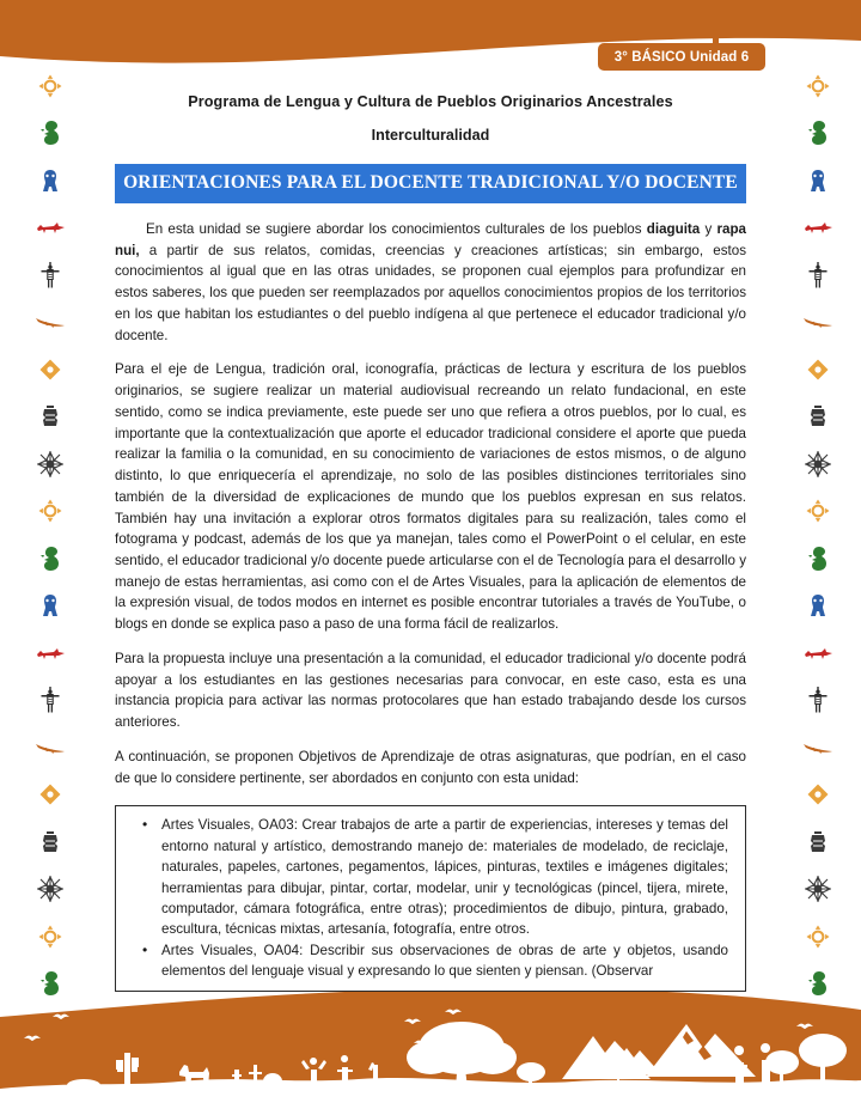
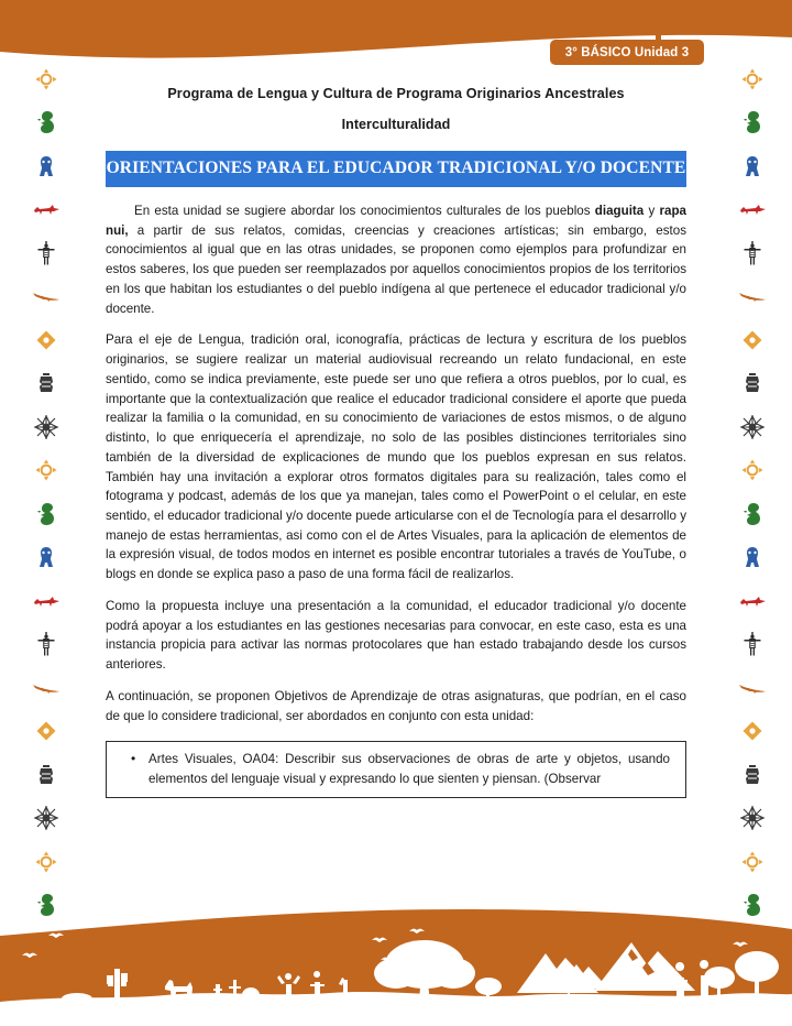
- 3° BÁSICO Unidad 6
+ 3° BÁSICO Unidad 3
- Programa de Lengua y Cultura de Pueblos Originarios Ancestrales
+ Programa de Lengua y Cultura de Programa Originarios Ancestrales
  Interculturalidad
- ORIENTACIONES PARA EL DOCENTE TRADICIONAL Y/O DOCENTE
+ ORIENTACIONES PARA EL EDUCADOR TRADICIONAL Y/O DOCENTE
- En esta unidad se sugiere abordar los conocimientos culturales de los pueblos diaguita y rapa nui, a partir de sus relatos, comidas, creencias y creaciones artísticas; sin embargo, estos conocimientos al igual que en las otras unidades, se proponen cual ejemplos para profundizar en estos saberes, los que pueden ser reemplazados por aquellos conocimientos propios de los territorios en los que habitan los estudiantes o del pueblo indígena al que pertenece el educador tradicional y/o docente.
+ En esta unidad se sugiere abordar los conocimientos culturales de los pueblos diaguita y rapa nui, a partir de sus relatos, comidas, creencias y creaciones artísticas; sin embargo, estos conocimientos al igual que en las otras unidades, se proponen como ejemplos para profundizar en estos saberes, los que pueden ser reemplazados por aquellos conocimientos propios de los territorios en los que habitan los estudiantes o del pueblo indígena al que pertenece el educador tradicional y/o docente.
- Para el eje de Lengua, tradición oral, iconografía, prácticas de lectura y escritura de los pueblos originarios, se sugiere realizar un material audiovisual recreando un relato fundacional, en este sentido, como se indica previamente, este puede ser uno que refiera a otros pueblos, por lo cual, es importante que la contextualización que aporte el educador tradicional considere el aporte que pueda realizar la familia o la comunidad, en su conocimiento de variaciones de estos mismos, o de alguno distinto, lo que enriquecería el aprendizaje, no solo de las posibles distinciones territoriales sino también de la diversidad de explicaciones de mundo que los pueblos expresan en sus relatos. También hay una invitación a explorar otros formatos digitales para su realización, tales como el fotograma y podcast, además de los que ya manejan, tales como el PowerPoint o el celular, en este sentido, el educador tradicional y/o docente puede articularse con el de Tecnología para el desarrollo y manejo de estas herramientas, asi como con el de Artes Visuales, para la aplicación de elementos de la expresión visual, de todos modos en internet es posible encontrar tutoriales a través de YouTube, o blogs en donde se explica paso a paso de una forma fácil de realizarlos.
+ Para el eje de Lengua, tradición oral, iconografía, prácticas de lectura y escritura de los pueblos originarios, se sugiere realizar un material audiovisual recreando un relato fundacional, en este sentido, como se indica previamente, este puede ser uno que refiera a otros pueblos, por lo cual, es importante que la contextualización que realice el educador tradicional considere el aporte que pueda realizar la familia o la comunidad, en su conocimiento de variaciones de estos mismos, o de alguno distinto, lo que enriquecería el aprendizaje, no solo de las posibles distinciones territoriales sino también de la diversidad de explicaciones de mundo que los pueblos expresan en sus relatos. También hay una invitación a explorar otros formatos digitales para su realización, tales como el fotograma y podcast, además de los que ya manejan, tales como el PowerPoint o el celular, en este sentido, el educador tradicional y/o docente puede articularse con el de Tecnología para el desarrollo y manejo de estas herramientas, asi como con el de Artes Visuales, para la aplicación de elementos de la expresión visual, de todos modos en internet es posible encontrar tutoriales a través de YouTube, o blogs en donde se explica paso a paso de una forma fácil de realizarlos.
- Para la propuesta incluye una presentación a la comunidad, el educador tradicional y/o docente podrá apoyar a los estudiantes en las gestiones necesarias para convocar, en este caso, esta es una instancia propicia para activar las normas protocolares que han estado trabajando desde los cursos anteriores.
+ Como la propuesta incluye una presentación a la comunidad, el educador tradicional y/o docente podrá apoyar a los estudiantes en las gestiones necesarias para convocar, en este caso, esta es una instancia propicia para activar las normas protocolares que han estado trabajando desde los cursos anteriores.
- A continuación, se proponen Objetivos de Aprendizaje de otras asignaturas, que podrían, en el caso de que lo considere pertinente, ser abordados en conjunto con esta unidad:
+ A continuación, se proponen Objetivos de Aprendizaje de otras asignaturas, que podrían, en el caso de que lo considere tradicional, ser abordados en conjunto con esta unidad:
- Artes Visuales, OA03: Crear trabajos de arte a partir de experiencias, intereses y temas del entorno natural y artístico, demostrando manejo de: materiales de modelado, de reciclaje, naturales, papeles, cartones, pegamentos, lápices, pinturas, textiles e imágenes digitales; herramientas para dibujar, pintar, cortar, modelar, unir y tecnológicas (pincel, tijera, mirete, computador, cámara fotográfica, entre otras); procedimientos de dibujo, pintura, grabado, escultura, técnicas mixtas, artesanía, fotografía, entre otros.
  Artes Visuales, OA04: Describir sus observaciones de obras de arte y objetos, usando elementos del lenguaje visual y expresando lo que sienten y piensan. (Observar
